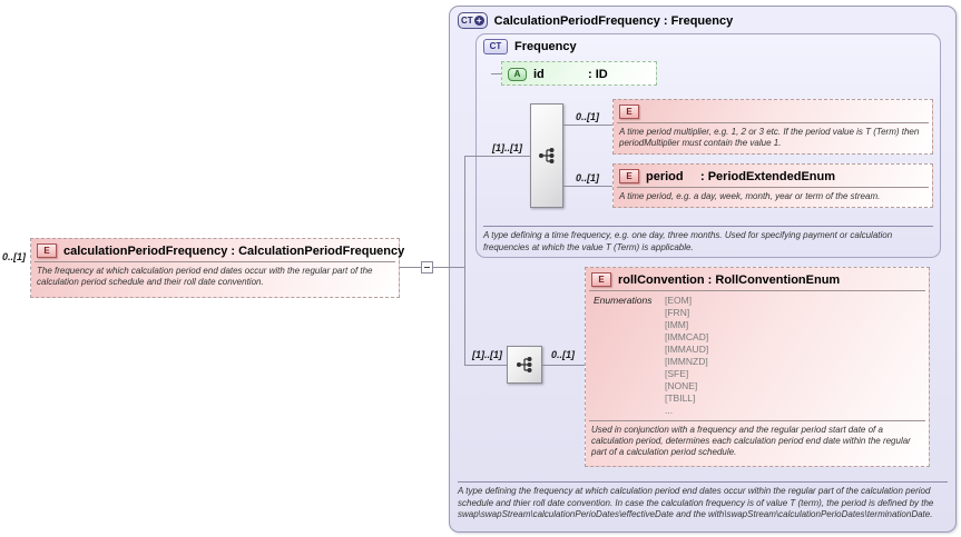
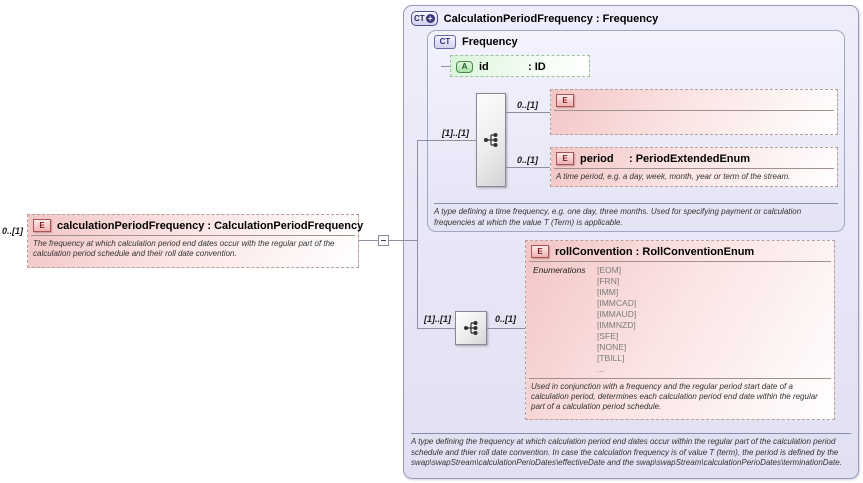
  CT
  +
  CalculationPeriodFrequency : Frequency
- A type defining the frequency at which calculation period end dates occur within the regular part of the calculation period schedule and thier roll date convention. In case the calculation frequency is of value T (term), the period is defined by the swap\swapStream\calculationPerioDates\effectiveDate and the with\swapStream\calculationPerioDates\terminationDate.
+ A type defining the frequency at which calculation period end dates occur within the regular part of the calculation period schedule and thier roll date convention. In case the calculation frequency is of value T (term), the period is defined by the swap\swapStream\calculationPerioDates\effectiveDate and the swap\swapStream\calculationPerioDates\terminationDate.
  CT
  Frequency
  A type defining a time frequency, e.g. one day, three months. Used for specifying payment or calculation frequencies at which the value T (Term) is applicable.
  A
  id
  : ID
  E
- A time period multiplier, e.g. 1, 2 or 3 etc. If the period value is T (Term) then periodMultiplier must contain the value 1.
  E
  period
  : PeriodExtendedEnum
  A time period, e.g. a day, week, month, year or term of the stream.
  E
  rollConvention : RollConventionEnum
  Enumerations
  [EOM]
  [FRN]
  [IMM]
  [IMMCAD]
  [IMMAUD]
  [IMMNZD]
  [SFE]
  [NONE]
  [TBILL]
  ...
  Used in conjunction with a frequency and the regular period start date of a calculation period, determines each calculation period end date within the regular part of a calculation period schedule.
  E
  calculationPeriodFrequency : CalculationPeriodFrequency
  The frequency at which calculation period end dates occur with the regular part of the calculation period schedule and their roll date convention.
  0..[1]
  [1]..[1]
  0..[1]
  0..[1]
  [1]..[1]
  0..[1]
